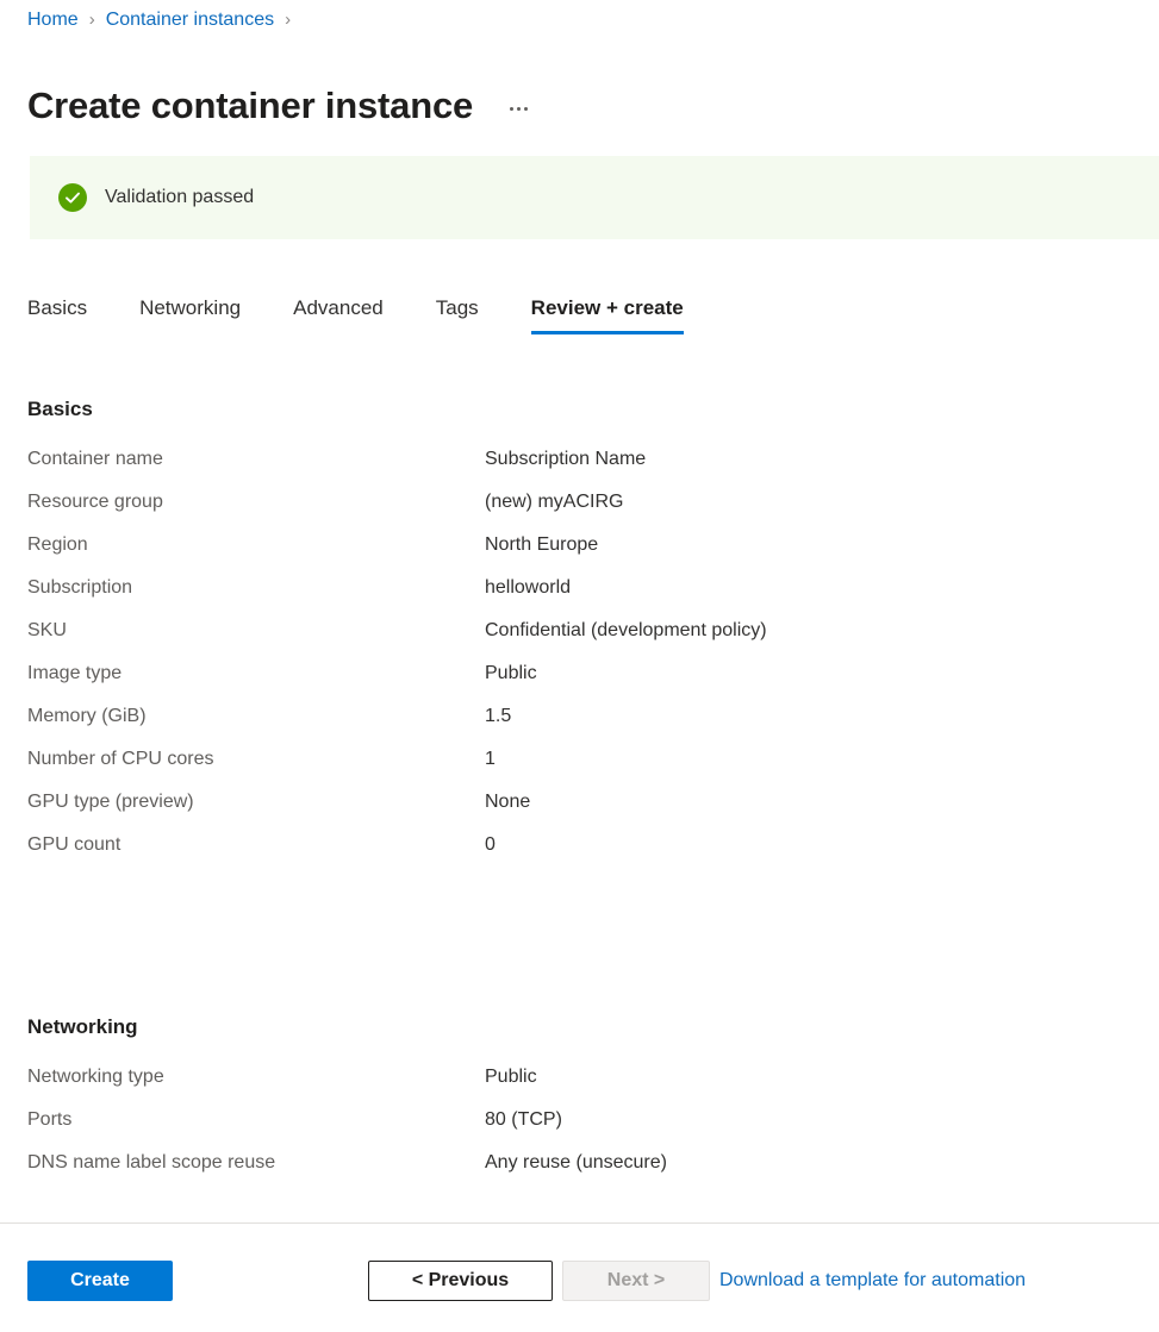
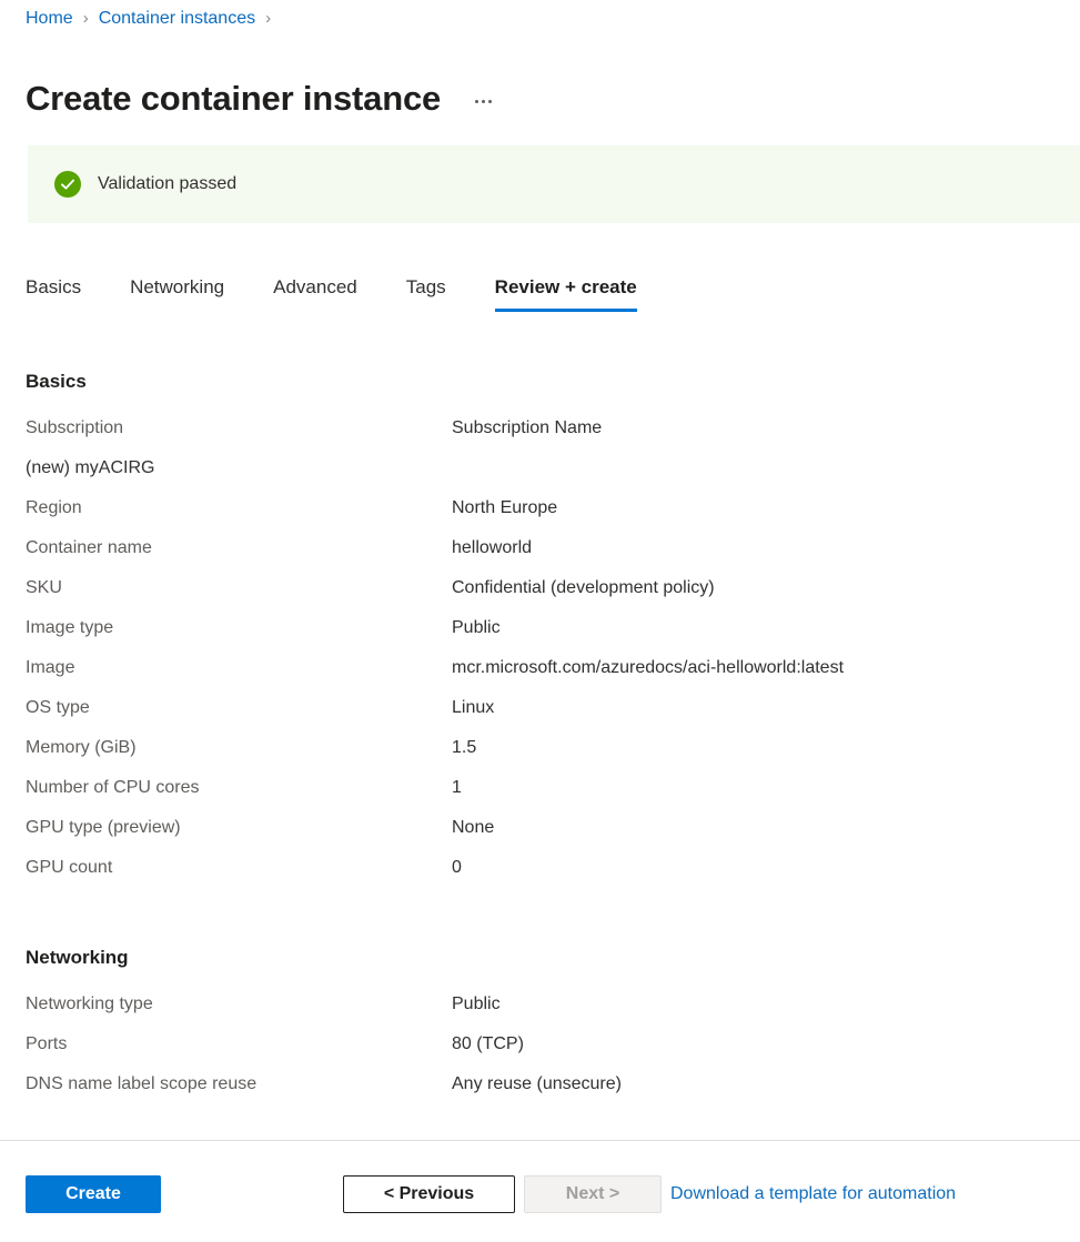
  Home
  ›
  Container instances
  ›
  Create container instance
  Validation passed
  Basics
  Networking
  Advanced
  Tags
  Review + create
  Basics
- Container name
+ Subscription
  Subscription Name
- Resource group
  (new) myACIRG
  Region
  North Europe
- Subscription
+ Container name
  helloworld
  SKU
  Confidential (development policy)
  Image type
  Public
+ Image
+ mcr.microsoft.com/azuredocs/aci-helloworld:latest
+ OS type
+ Linux
  Memory (GiB)
  1.5
  Number of CPU cores
  1
  GPU type (preview)
  None
  GPU count
  0
  Networking
  Networking type
  Public
  Ports
  80 (TCP)
  DNS name label scope reuse
  Any reuse (unsecure)
  Create
  < Previous
  Next >
  Download a template for automation
